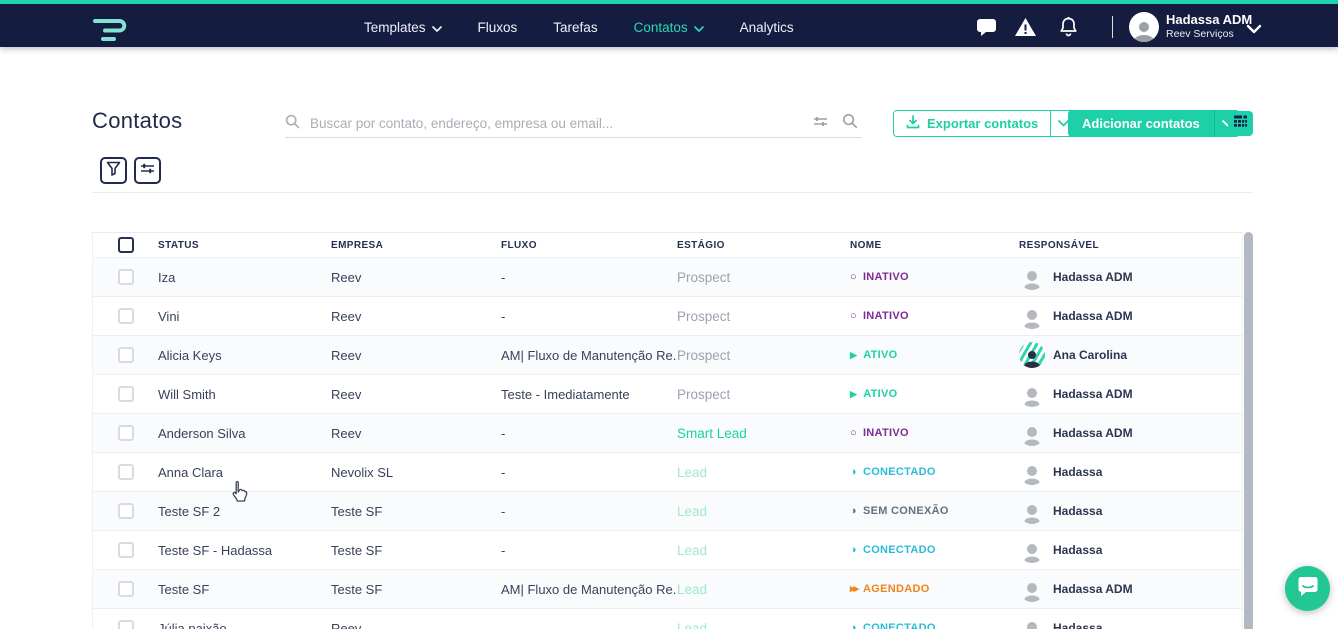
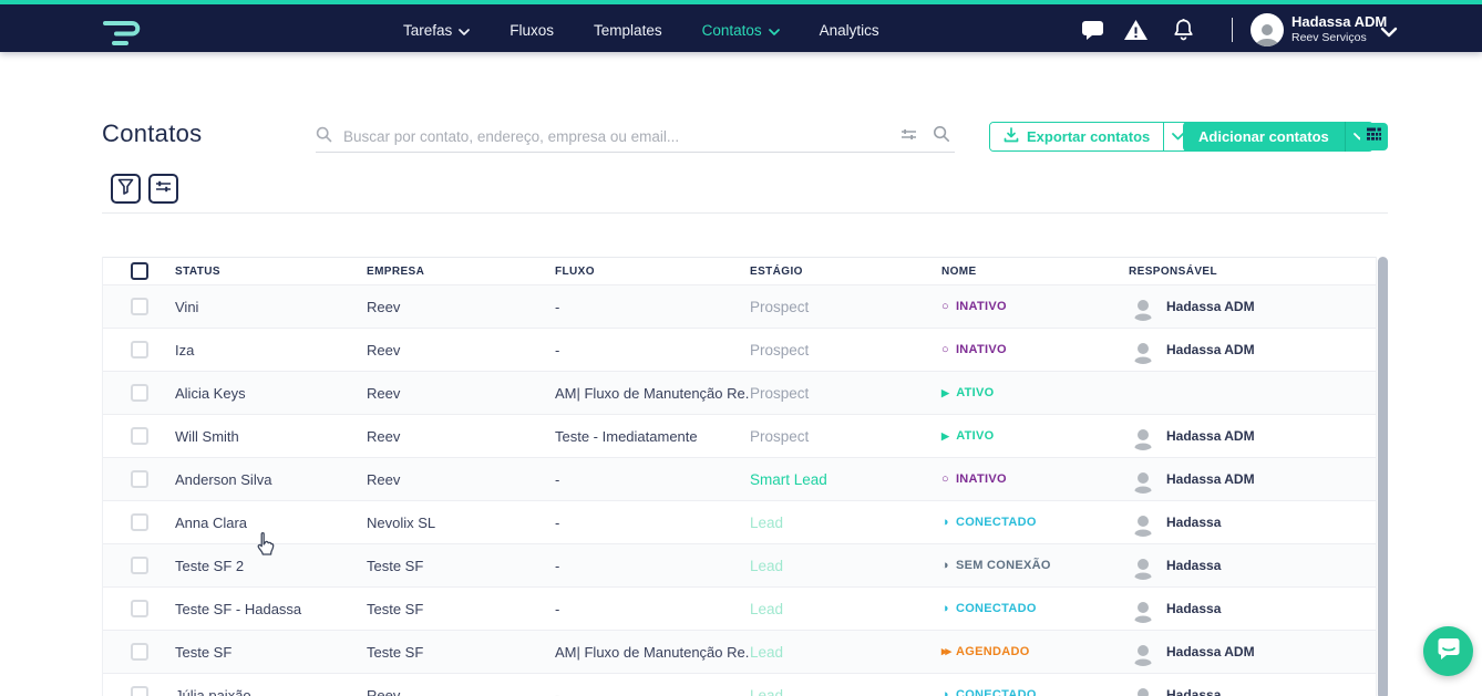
- Templates
+ Tarefas
  Fluxos
- Tarefas
+ Templates
  Contatos
  Analytics
  Hadassa ADM
  Reev Serviços
  Contatos
  Buscar por contato, endereço, empresa ou email...
  Exportar contatos
  Adicionar contatos
  STATUS
  EMPRESA
  FLUXO
  ESTÁGIO
  NOME
  RESPONSÁVEL
- Iza
+ Vini
  Reev
  -
  Prospect
  ○
  INATIVO
  Hadassa ADM
- Vini
+ Iza
  Reev
  -
  Prospect
  ○
  INATIVO
  Hadassa ADM
  Alicia Keys
  Reev
  AM| Fluxo de Manutenção Re.
  Prospect
  ▶
  ATIVO
- Ana Carolina
  Will Smith
  Reev
  Teste - Imediatamente
  Prospect
  ▶
  ATIVO
  Hadassa ADM
  Anderson Silva
  Reev
  -
  Smart Lead
  ○
  INATIVO
  Hadassa ADM
  Anna Clara
  Nevolix SL
  -
  Lead
  ◑
  CONECTADO
  Hadassa
  Teste SF 2
  Teste SF
  -
  Lead
  ◑
  SEM CONEXÃO
  Hadassa
  Teste SF - Hadassa
  Teste SF
  -
  Lead
  ◑
  CONECTADO
  Hadassa
  Teste SF
  Teste SF
  AM| Fluxo de Manutenção Re.
  Lead
  ▸▸
  AGENDADO
  Hadassa ADM
  Júlia paixão
  Reev
  Lead
  ◑
  CONECTADO
  Hadassa
